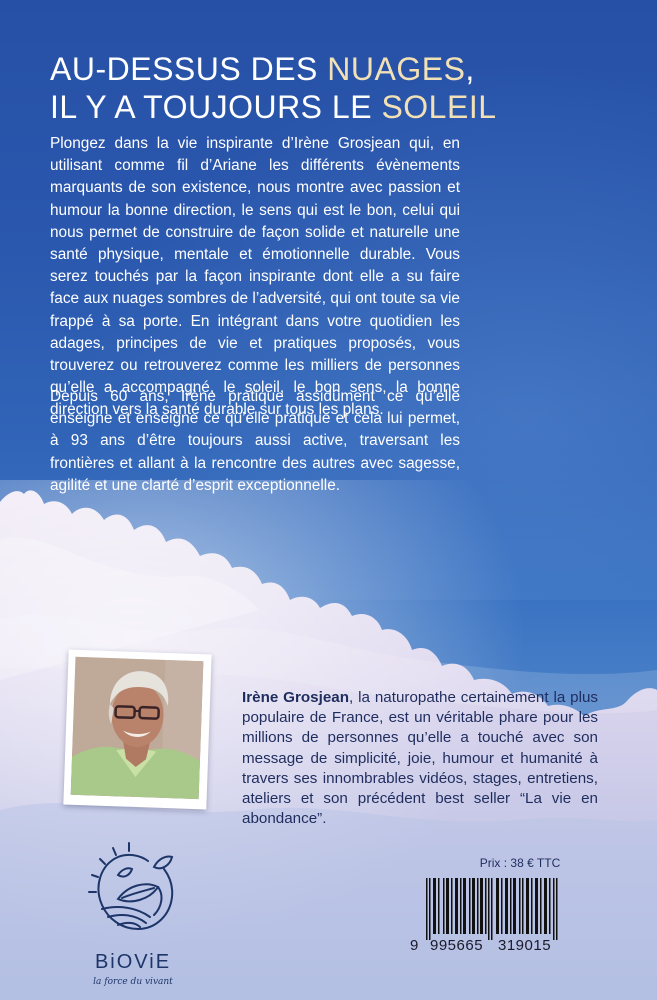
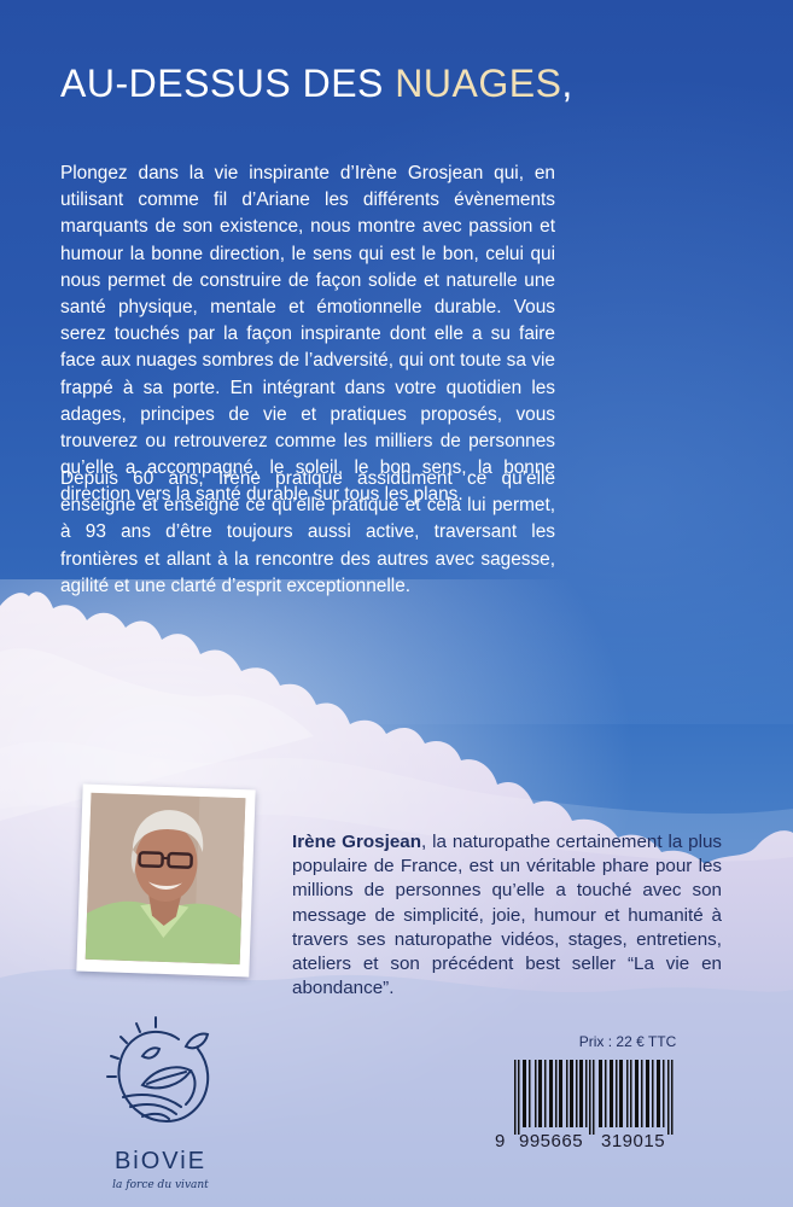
  AU-DESSUS DES NUAGES,
- IL Y A TOUJOURS LE SOLEIL
  Plongez dans la vie inspirante d’Irène Grosjean qui, en utilisant comme fil d’Ariane les différents évènements marquants de son existence, nous montre avec passion et humour la bonne direction, le sens qui est le bon, celui qui nous permet de construire de façon solide et naturelle une santé physique, mentale et émotionnelle durable. Vous serez touchés par la façon inspirante dont elle a su faire face aux nuages sombres de l’adversité, qui ont toute sa vie frappé à sa porte. En intégrant dans votre quotidien les adages, principes de vie et pratiques proposés, vous trouverez ou retrouverez comme les milliers de personnes qu’elle a accompagné, le soleil, le bon sens, la bonne direction vers la santé durable sur tous les plans.
  Depuis 60 ans, Irène pratique assidûment ce qu’elle enseigne et enseigne ce qu’elle pratique et cela lui permet, à 93 ans d’être toujours aussi active, traversant les frontières et allant à la rencontre des autres avec sagesse, agilité et une clarté d’esprit exceptionnelle.
- Irène Grosjean, la naturopathe certainement la plus populaire de France, est un véritable phare pour les millions de personnes qu’elle a touché avec son message de simplicité, joie, humour et humanité à travers ses innombrables vidéos, stages, entretiens, ateliers et son précédent best seller “La vie en abondance”.
+ Irène Grosjean, la naturopathe certainement la plus populaire de France, est un véritable phare pour les millions de personnes qu’elle a touché avec son message de simplicité, joie, humour et humanité à travers ses naturopathe vidéos, stages, entretiens, ateliers et son précédent best seller “La vie en abondance”.
  BiOViE
  la force du vivant
- Prix : 38 € TTC
+ Prix : 22 € TTC
  9
  995665
  319015
